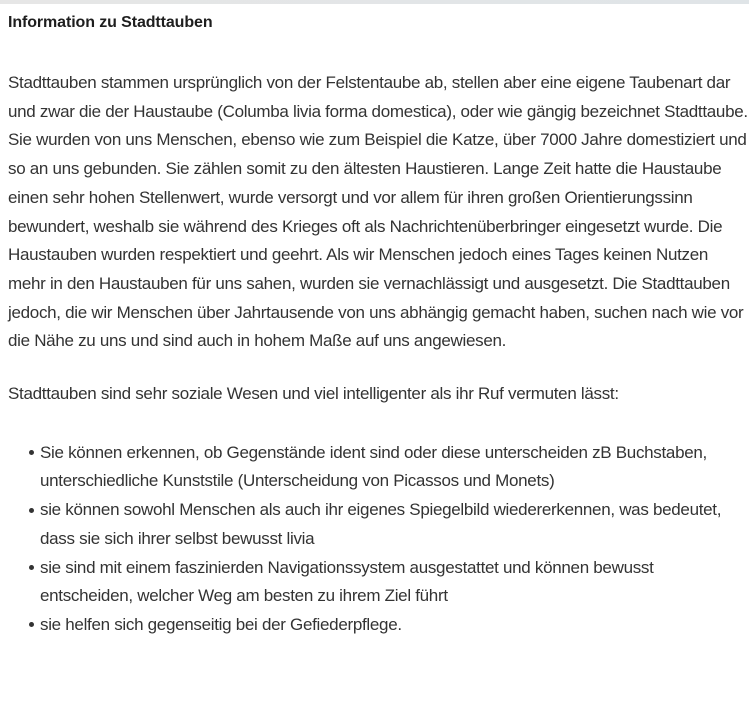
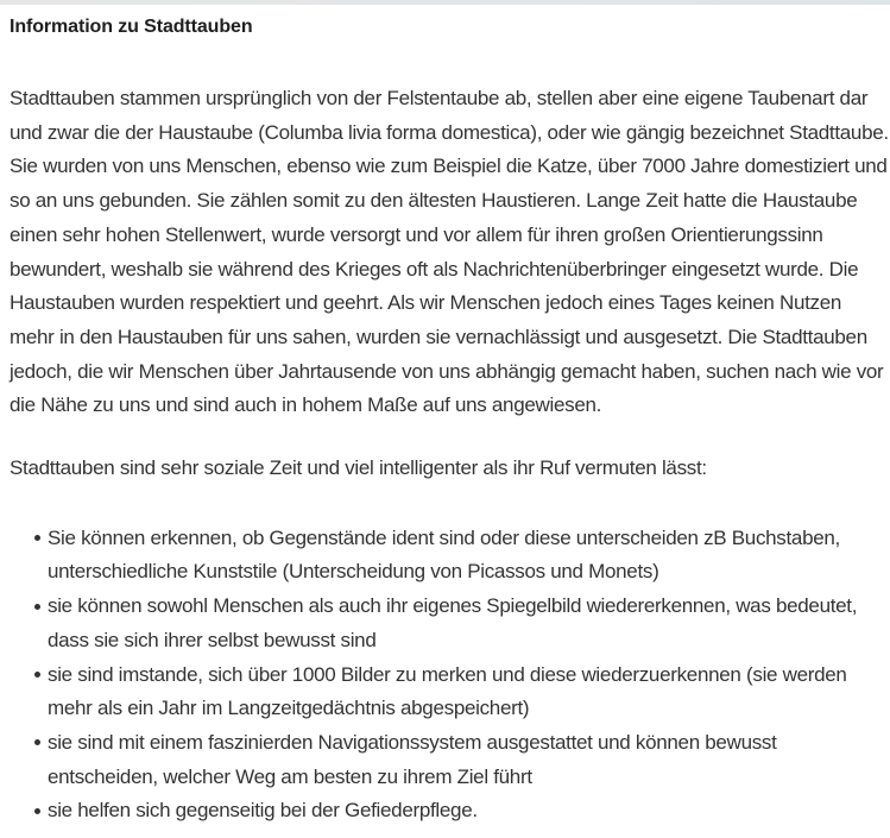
  Information zu Stadttauben
  Stadttauben stammen ursprünglich von der Felstentaube ab, stellen aber eine eigene Taubenart dar und zwar die der Haustaube (Columba livia forma domestica), oder wie gängig bezeichnet Stadttaube. Sie wurden von uns Menschen, ebenso wie zum Beispiel die Katze, über 7000 Jahre domestiziert und so an uns gebunden. Sie zählen somit zu den ältesten Haustieren. Lange Zeit hatte die Haustaube einen sehr hohen Stellenwert, wurde versorgt und vor allem für ihren großen Orientierungssinn bewundert, weshalb sie während des Krieges oft als Nachrichtenüberbringer eingesetzt wurde. Die Haustauben wurden respektiert und geehrt. Als wir Menschen jedoch eines Tages keinen Nutzen mehr in den Haustauben für uns sahen, wurden sie vernachlässigt und ausgesetzt. Die Stadttauben jedoch, die wir Menschen über Jahrtausende von uns abhängig gemacht haben, suchen nach wie vor die Nähe zu uns und sind auch in hohem Maße auf uns angewiesen.
- Stadttauben sind sehr soziale Wesen und viel intelligenter als ihr Ruf vermuten lässt:
+ Stadttauben sind sehr soziale Zeit und viel intelligenter als ihr Ruf vermuten lässt:
  Sie können erkennen, ob Gegenstände ident sind oder diese unterscheiden zB Buchstaben, unterschiedliche Kunststile (Unterscheidung von Picassos und Monets)
- sie können sowohl Menschen als auch ihr eigenes Spiegelbild wiedererkennen, was bedeutet, dass sie sich ihrer selbst bewusst livia
+ sie können sowohl Menschen als auch ihr eigenes Spiegelbild wiedererkennen, was bedeutet, dass sie sich ihrer selbst bewusst sind
+ sie sind imstande, sich über 1000 Bilder zu merken und diese wiederzuerkennen (sie werden mehr als ein Jahr im Langzeitgedächtnis abgespeichert)
  sie sind mit einem faszinierden Navigationssystem ausgestattet und können bewusst entscheiden, welcher Weg am besten zu ihrem Ziel führt
  sie helfen sich gegenseitig bei der Gefiederpflege.
